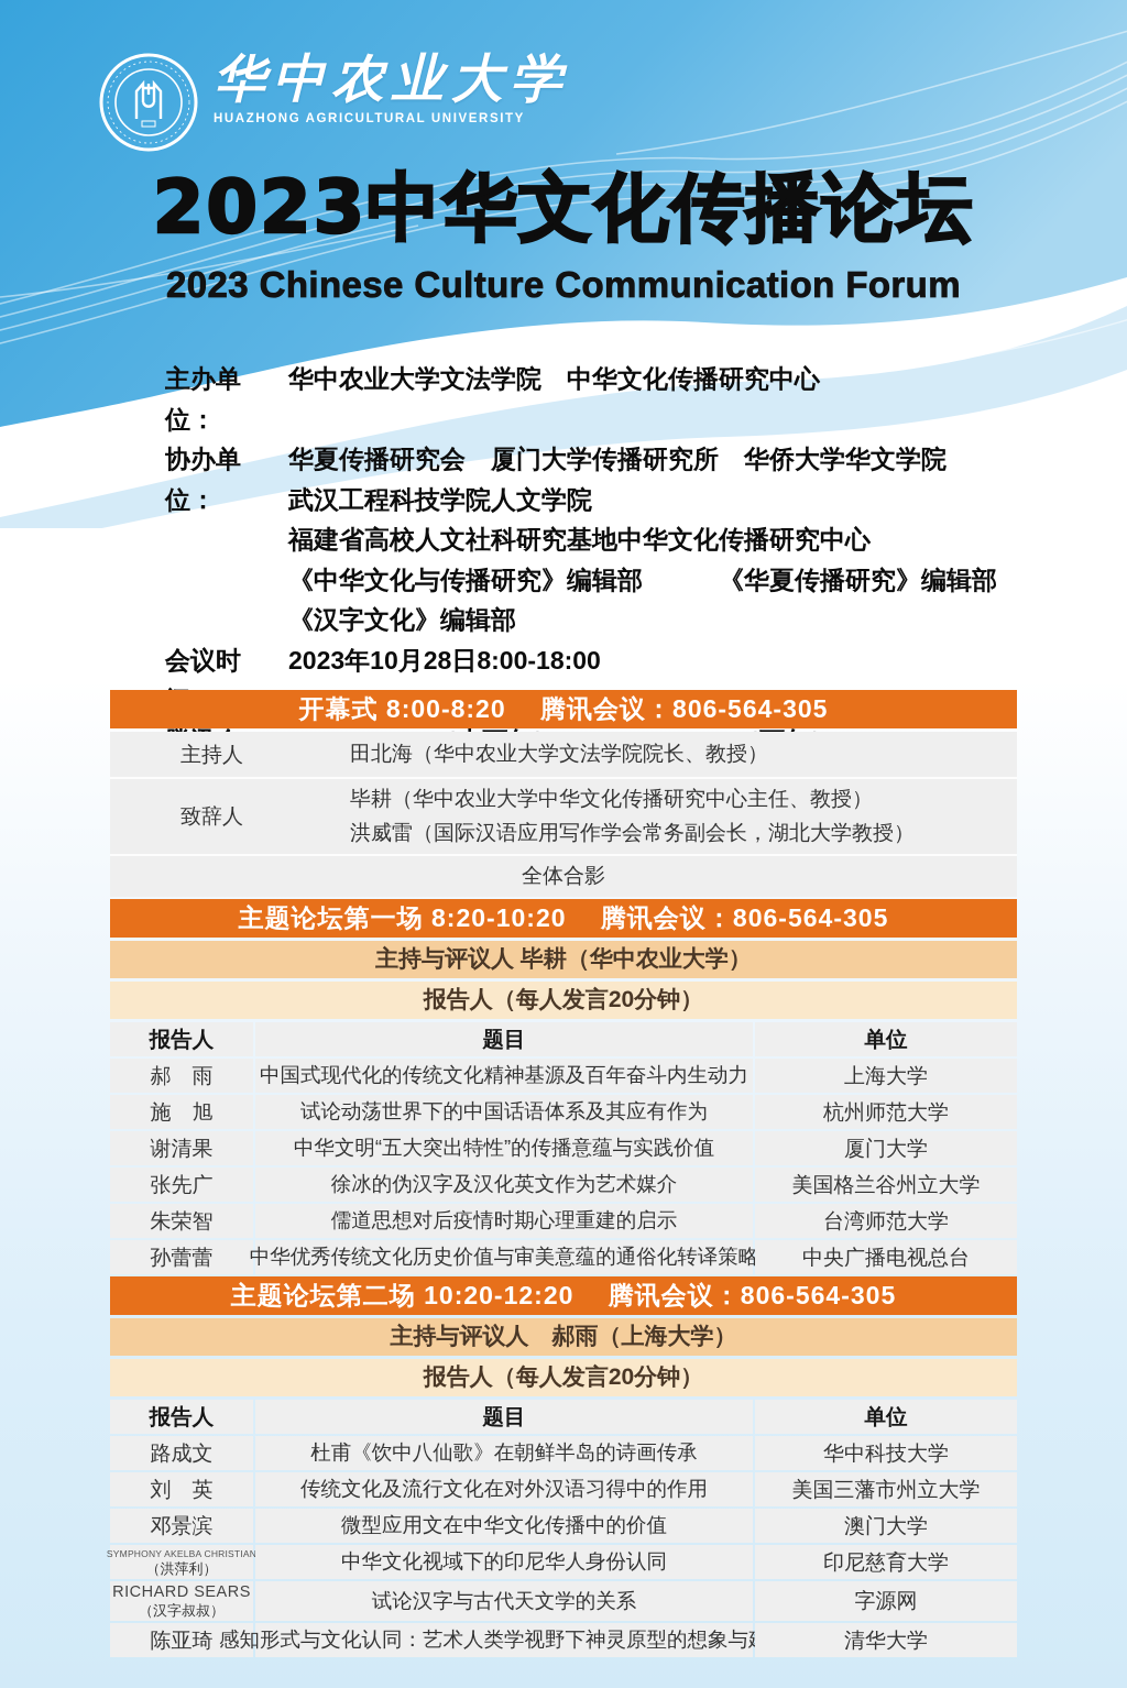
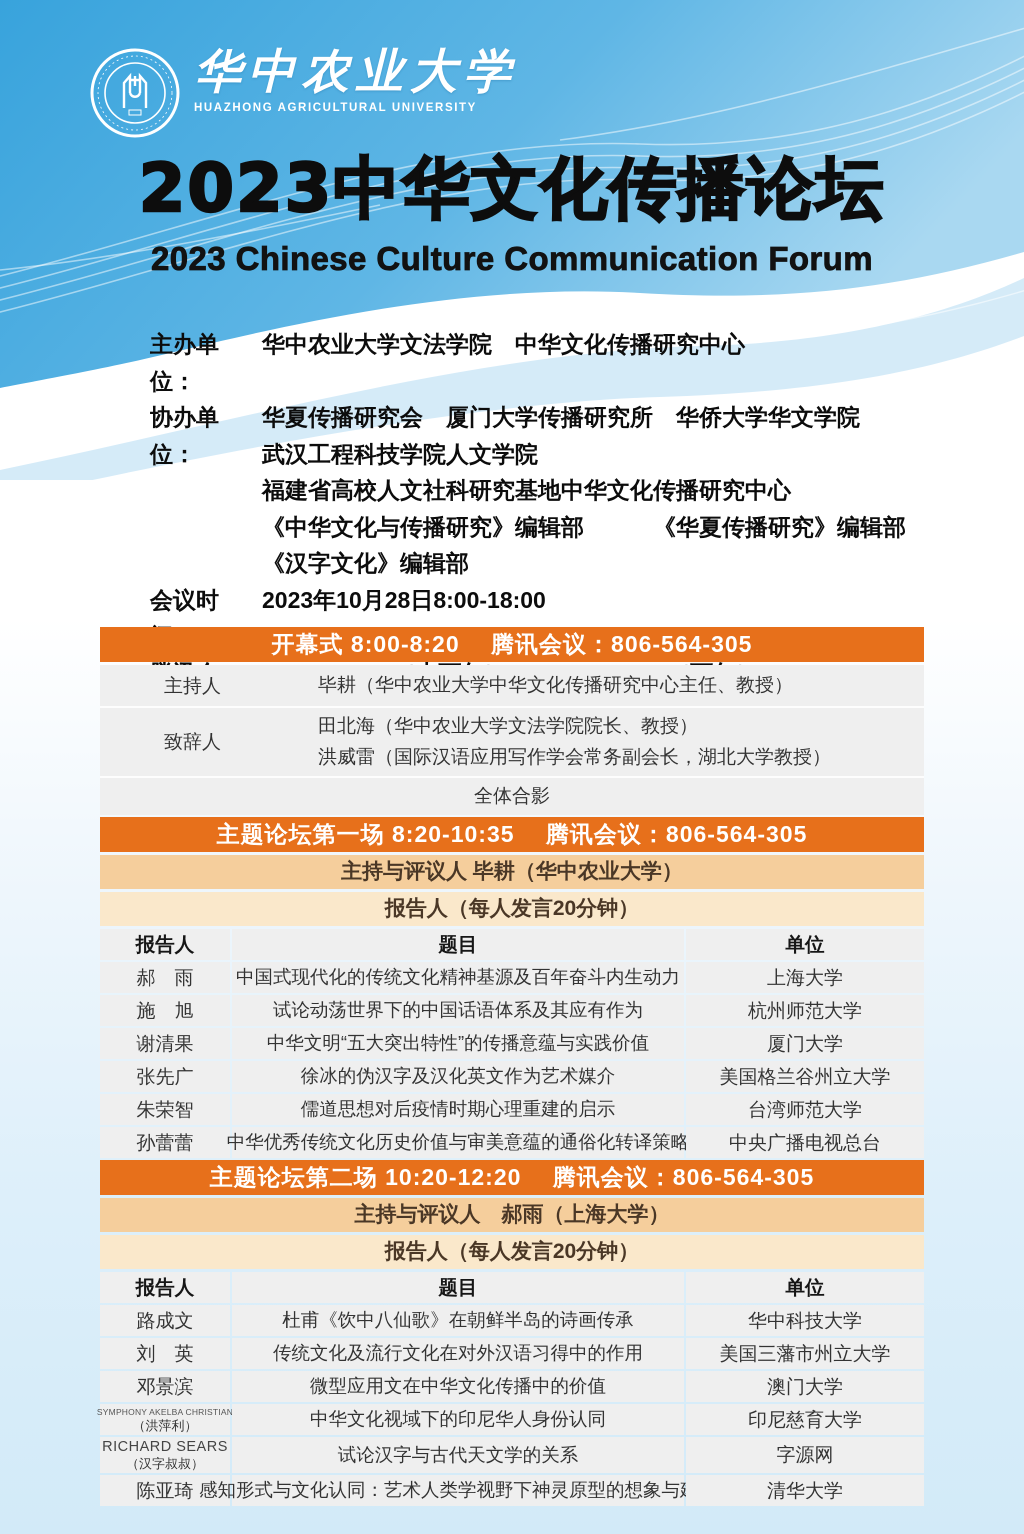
  华中农业大学
  HUAZHONG AGRICULTURAL UNIVERSITY
  2023中华文化传播论坛
  2023 Chinese Culture Communication Forum
  主办单位：
  华中农业大学文法学院 中华文化传播研究中心
  协办单位：
  华夏传播研究会 厦门大学传播研究所 华侨大学华文学院
  武汉工程科技学院人文学院
  福建省高校人文社科研究基地中华文化传播研究中心
  《中华文化与传播研究》编辑部 《华夏传播研究》编辑部
  《汉字文化》编辑部
  2023年10月28日8:00-18:00
  开幕式 8:00-8:20 腾讯会议：806-564-305
  主持人
- 田北海（华中农业大学文法学院院长、教授）
+ 毕耕（华中农业大学中华文化传播研究中心主任、教授）
  致辞人
- 毕耕（华中农业大学中华文化传播研究中心主任、教授）
+ 田北海（华中农业大学文法学院院长、教授）
  洪威雷（国际汉语应用写作学会常务副会长，湖北大学教授）
  全体合影
- 主题论坛第一场 8:20-10:20 腾讯会议：806-564-305
+ 主题论坛第一场 8:20-10:35 腾讯会议：806-564-305
  主持与评议人 毕耕（华中农业大学）
  报告人（每人发言20分钟）
  报告人
  题目
  单位
  郝 雨
  中国式现代化的传统文化精神基源及百年奋斗内生动力
  上海大学
  施 旭
  试论动荡世界下的中国话语体系及其应有作为
  杭州师范大学
  谢清果
  中华文明“五大突出特性”的传播意蕴与实践价值
  厦门大学
  张先广
  徐冰的伪汉字及汉化英文作为艺术媒介
  美国格兰谷州立大学
  朱荣智
  儒道思想对后疫情时期心理重建的启示
  台湾师范大学
  孙蕾蕾
  中华优秀传统文化历史价值与审美意蕴的通俗化转译策略
  中央广播电视总台
  主题论坛第二场 10:20-12:20 腾讯会议：806-564-305
  主持与评议人 郝雨（上海大学）
  报告人（每人发言20分钟）
  报告人
  题目
  单位
  路成文
  杜甫《饮中八仙歌》在朝鲜半岛的诗画传承
  华中科技大学
  刘 英
  传统文化及流行文化在对外汉语习得中的作用
  美国三藩市州立大学
  邓景滨
  微型应用文在中华文化传播中的价值
  澳门大学
  SYMPHONY AKELBA CHRISTIAN
  （洪萍利）
  中华文化视域下的印尼华人身份认同
  印尼慈育大学
  RICHARD SEARS
  （汉字叔叔）
  试论汉字与古代天文学的关系
  字源网
  陈亚琦
  感知形式与文化认同：艺术人类学视野下神灵原型的想象与
  清华大学
